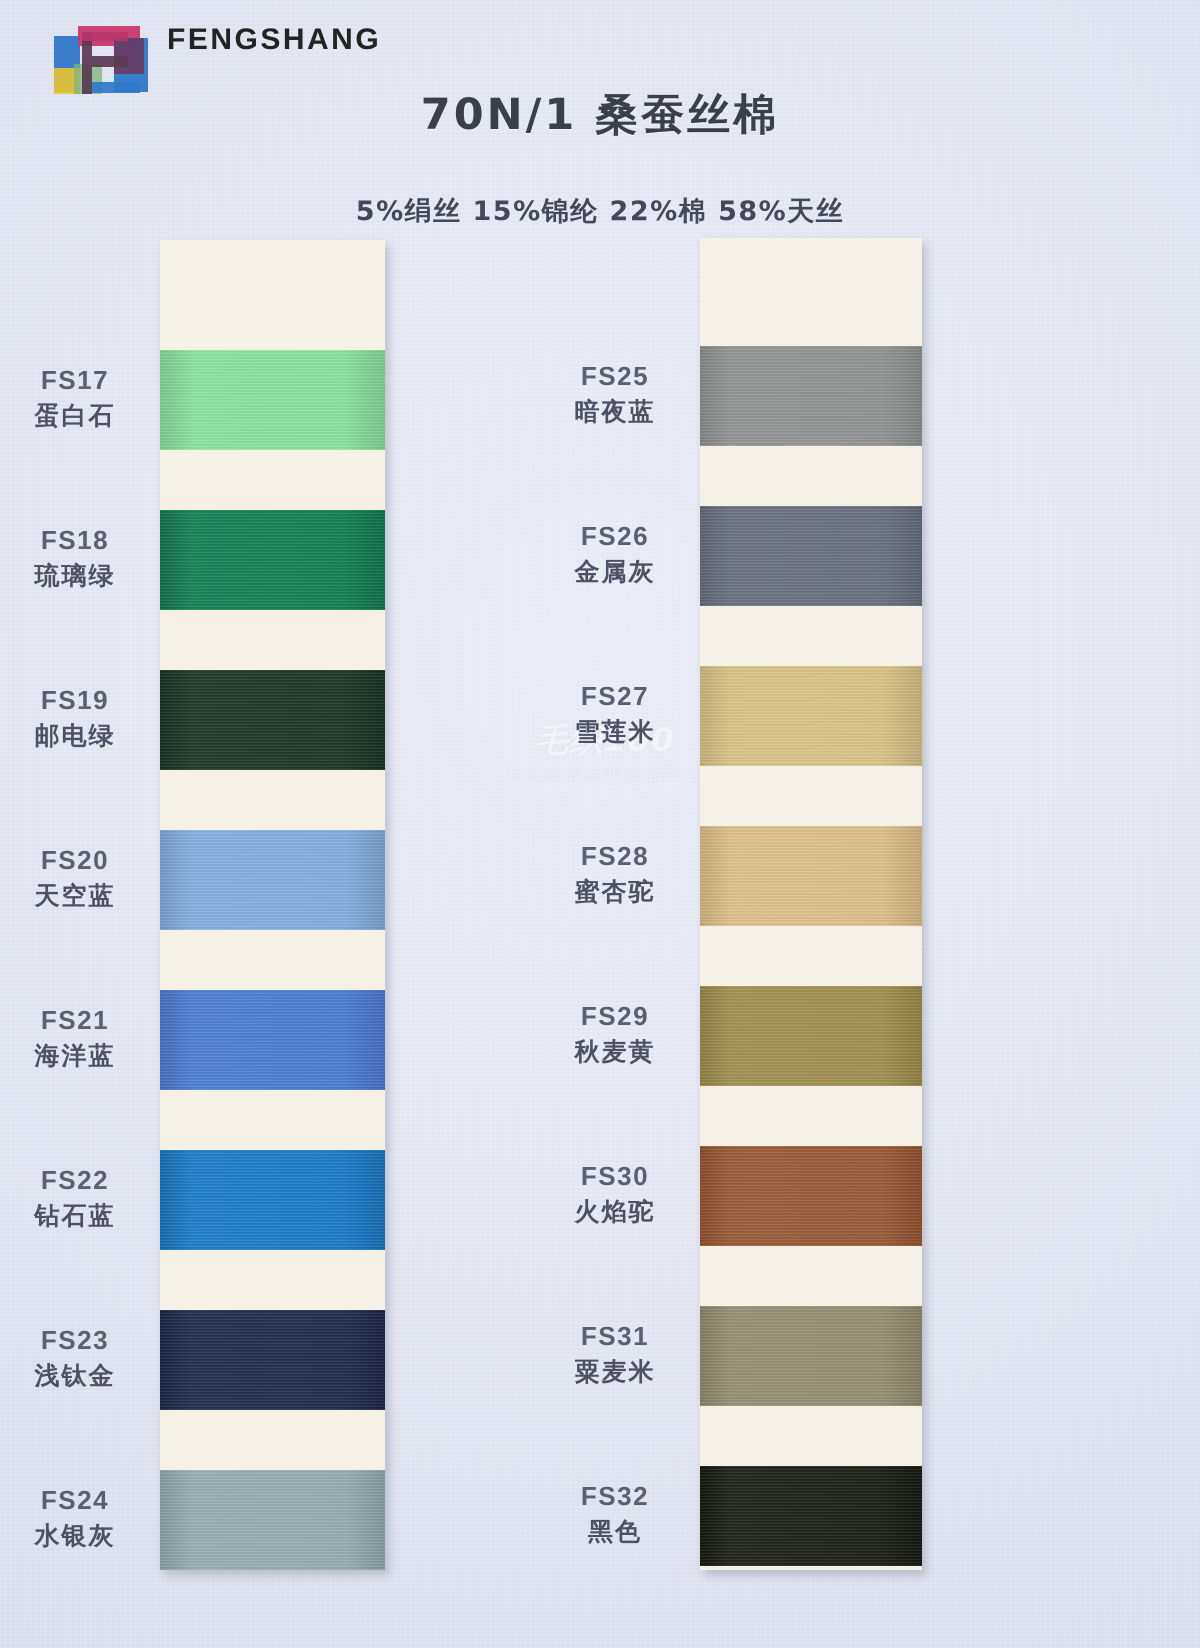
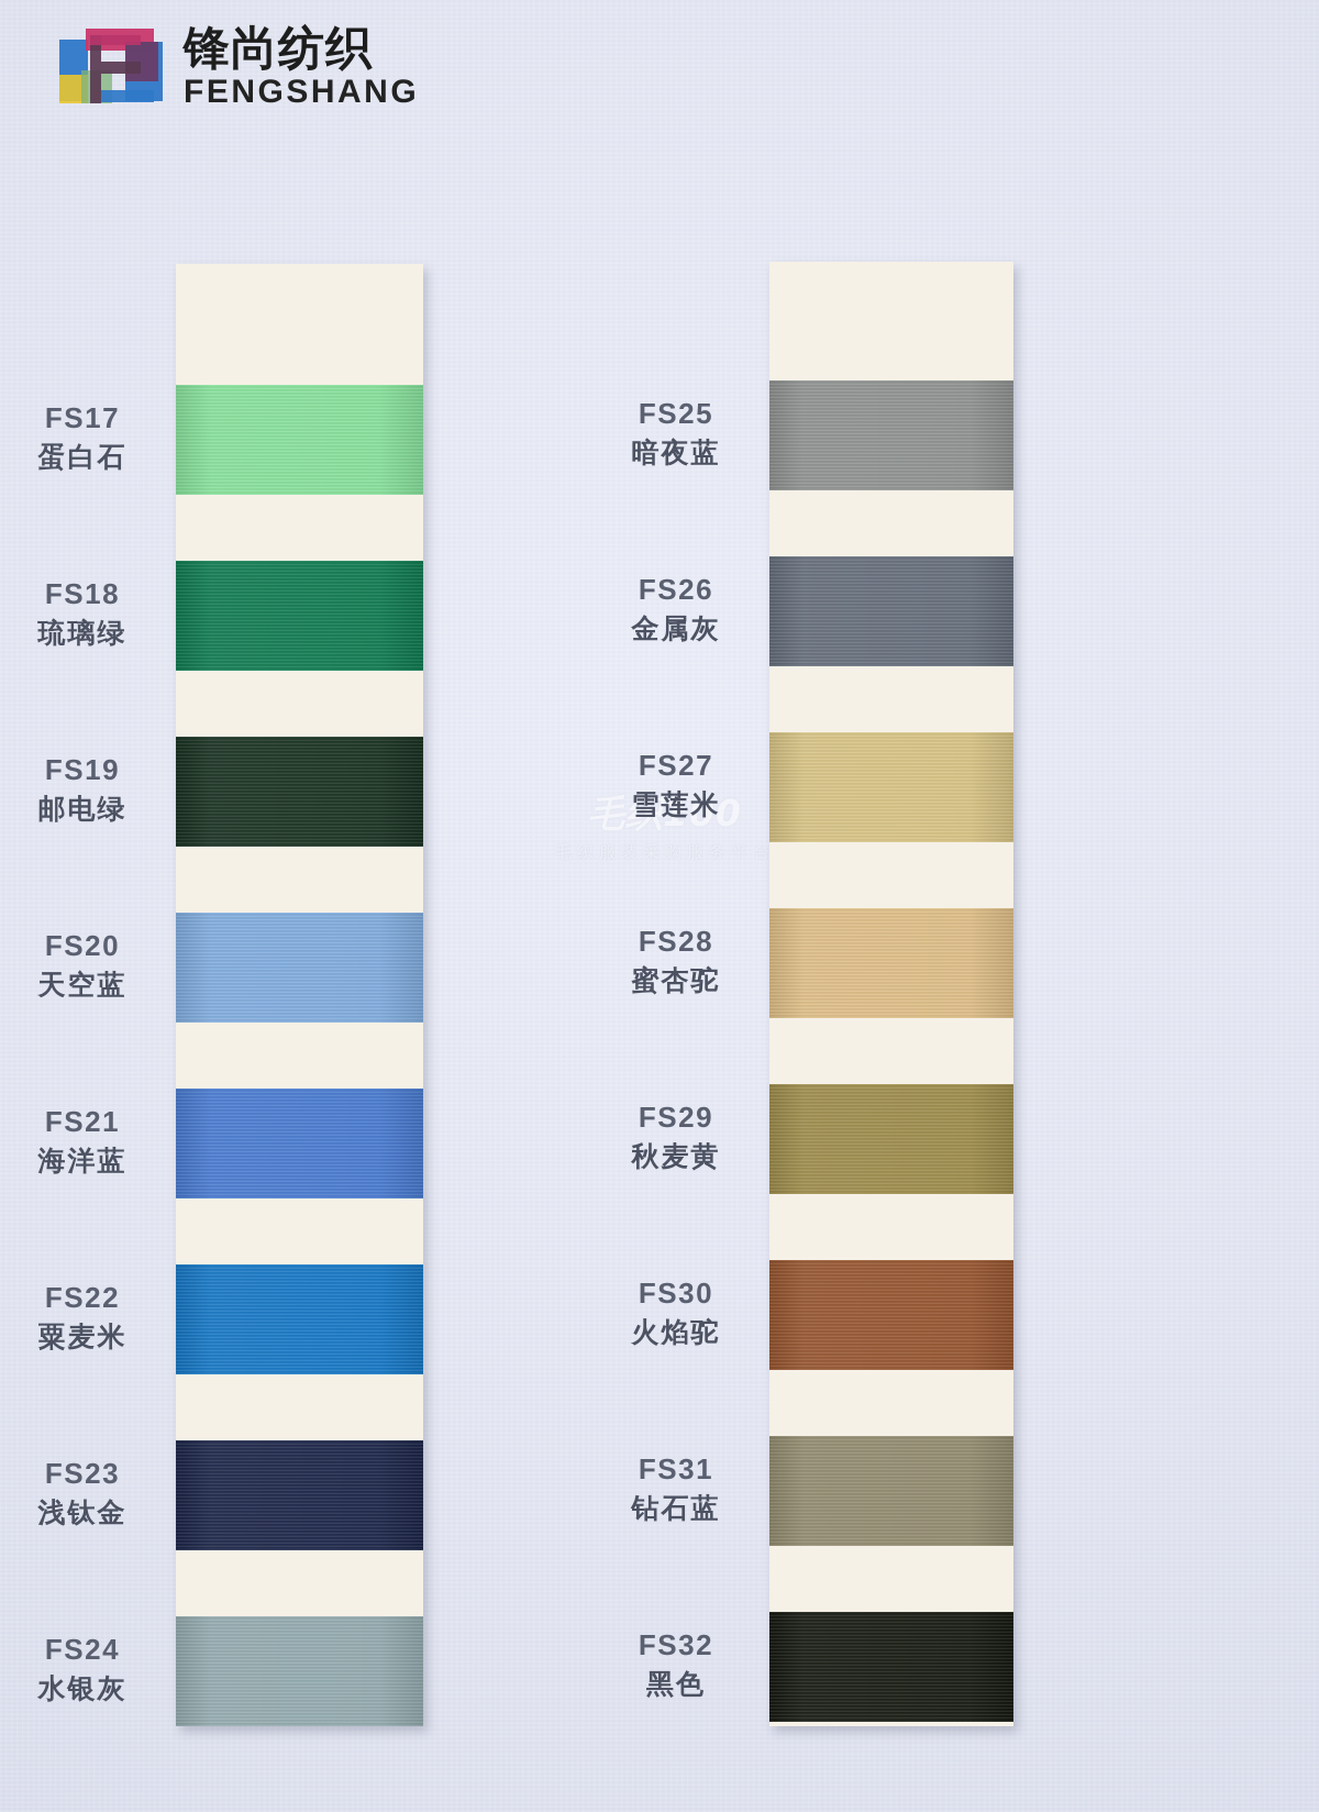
+ 锋尚纺织
  FENGSHANG
- 70N/1 桑蚕丝棉
- 5%绢丝 15%锦纶 22%棉 58%天丝
  毛织100
  毛织服装采购服务平台
  FS17
  蛋白石
  FS18
  琉璃绿
  FS19
  邮电绿
  FS20
  天空蓝
  FS21
  海洋蓝
  FS22
- 钻石蓝
+ 粟麦米
  FS23
  浅钛金
  FS24
  水银灰
  FS25
  暗夜蓝
  FS26
  金属灰
  FS27
  雪莲米
  FS28
  蜜杏驼
  FS29
  秋麦黄
  FS30
  火焰驼
  FS31
- 粟麦米
+ 钻石蓝
  FS32
  黑色
